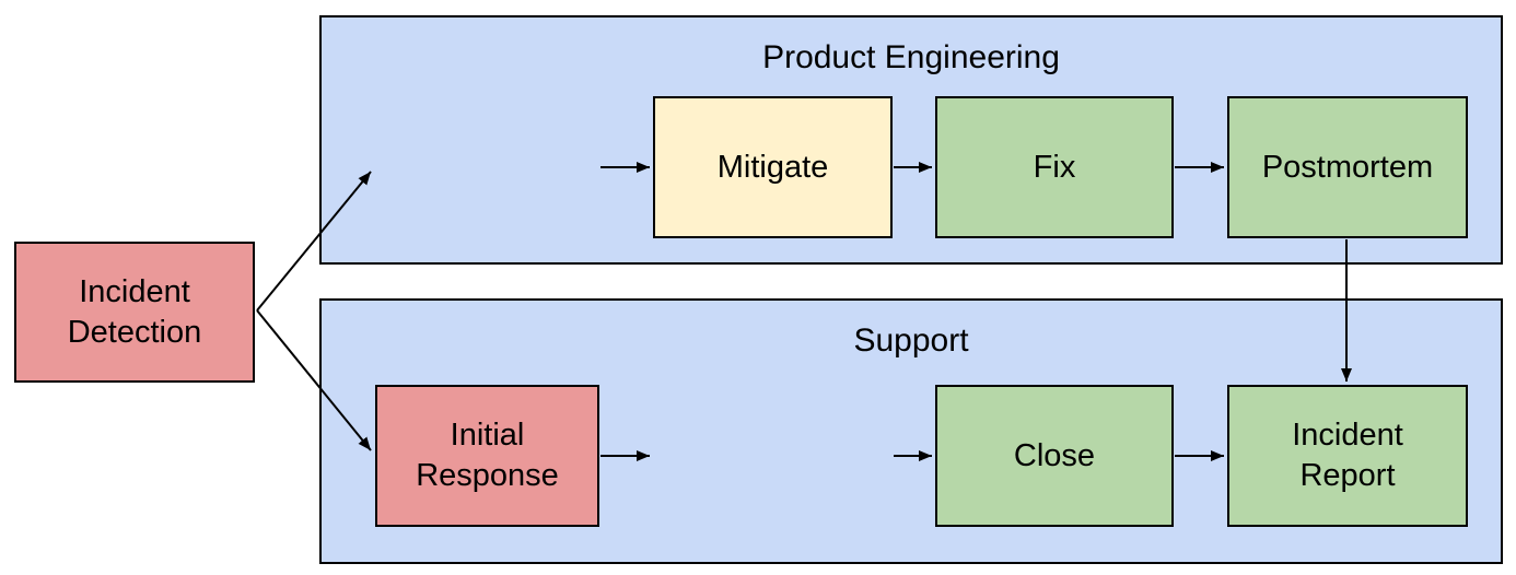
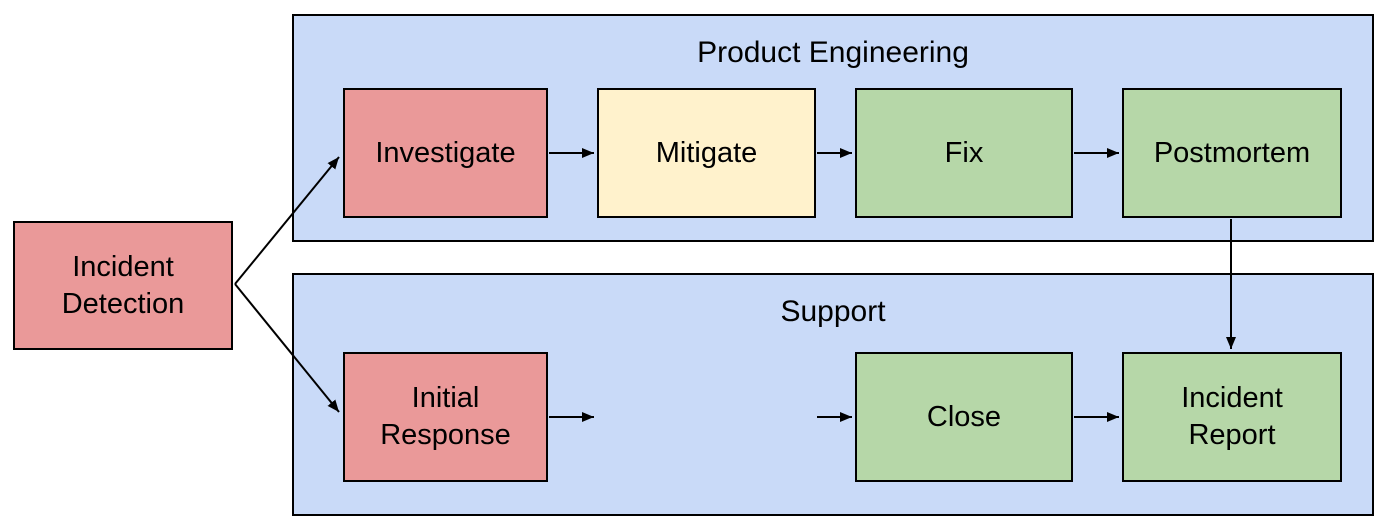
  Product Engineering
  Support
  Incident Detection
+ Investigate
  Mitigate
  Fix
  Postmortem
  Initial Response
  Close
  Incident Report
